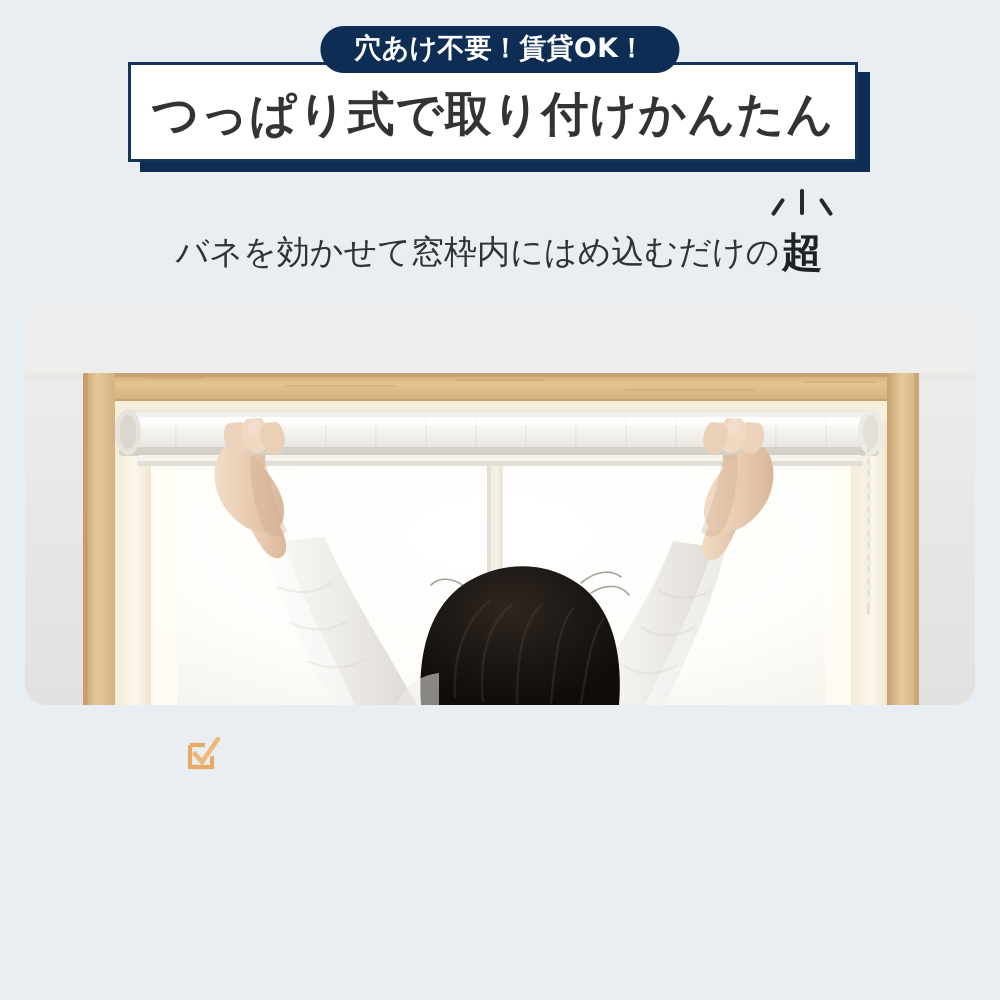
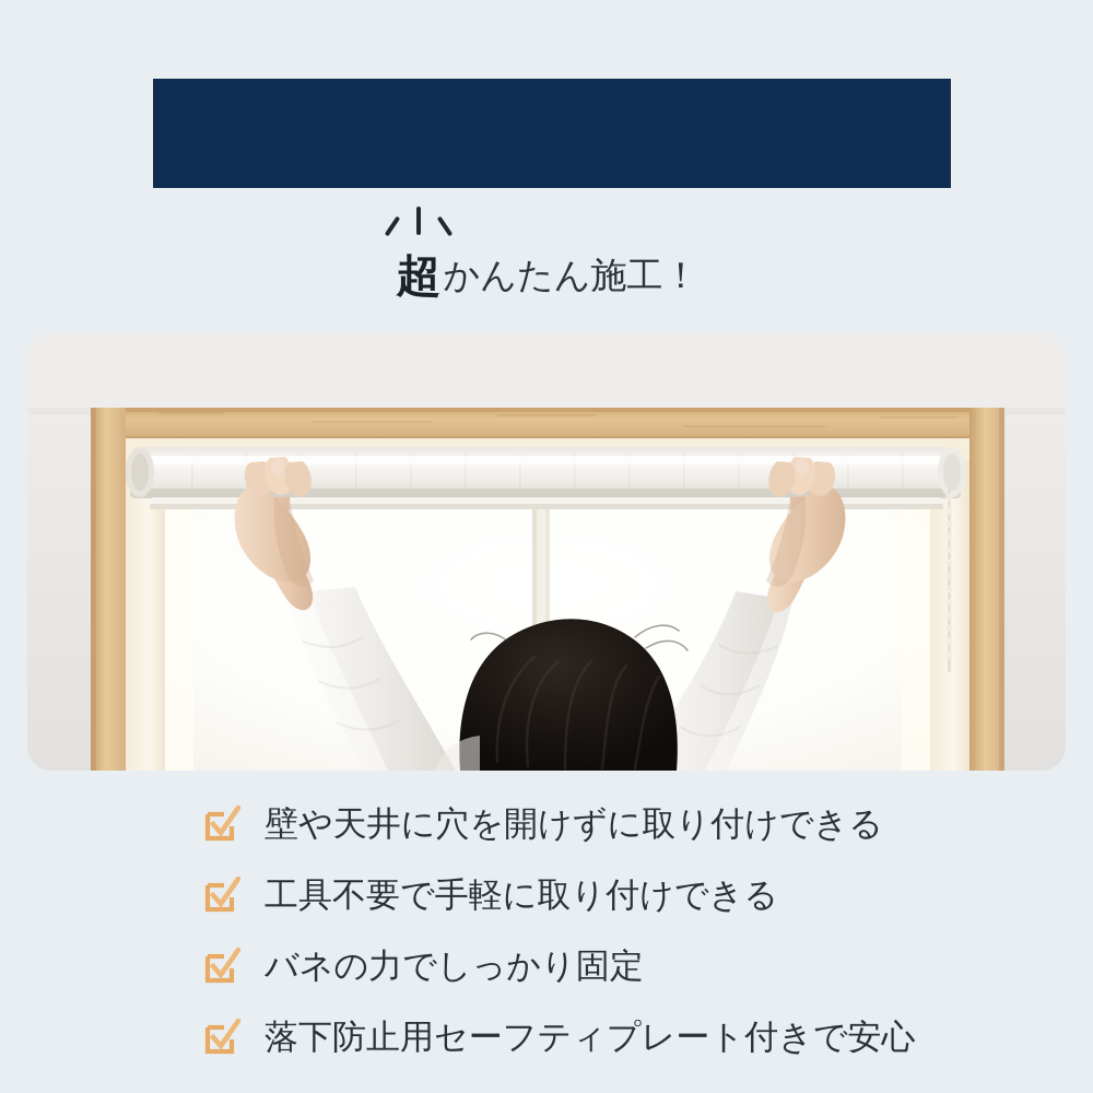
- つっぱり式で取り付けかんたん
- 穴あけ不要！賃貸OK！
- バネを効かせて窓枠内にはめ込むだけの
  超
+ かんたん施工！
+ 壁や天井に穴を開けずに取り付けできる
+ 工具不要で手軽に取り付けできる
+ バネの力でしっかり固定
+ 落下防止用セーフティプレート付きで安心
